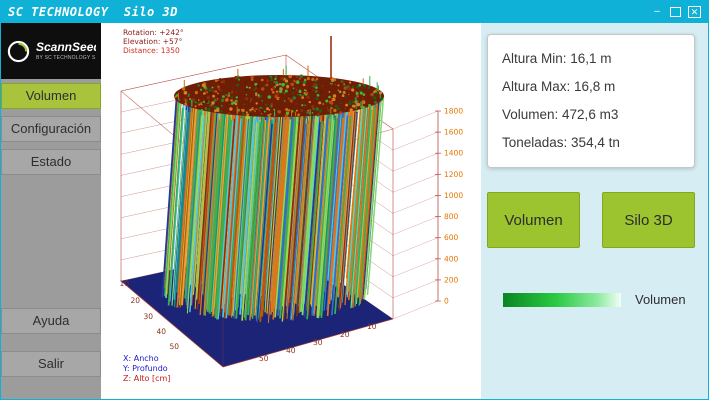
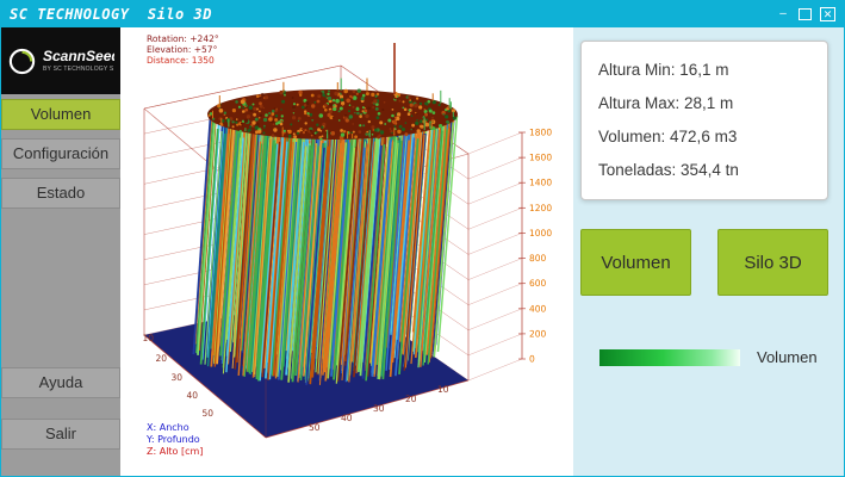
  SC TECHNOLOGY Silo 3D
  –
  ✕
  ScannSee
  Volumen
  Configuración
  Estado
  Ayuda
  Salir
  0
  200
  400
  600
  800
  1000
  1200
  1400
  1600
  1800
  10
  20
  30
  40
  50
  50
  40
  30
  20
  10
  Rotation: +242°
  Elevation: +57°
  Distance: 1350
  X: Ancho
  Y: Profundo
  Z: Alto [cm]
  Altura Min: 16,1 m
- Altura Max: 16,8 m
+ Altura Max: 28,1 m
  Volumen: 472,6 m3
  Toneladas: 354,4 tn
  Volumen
  Silo 3D
  Volumen
